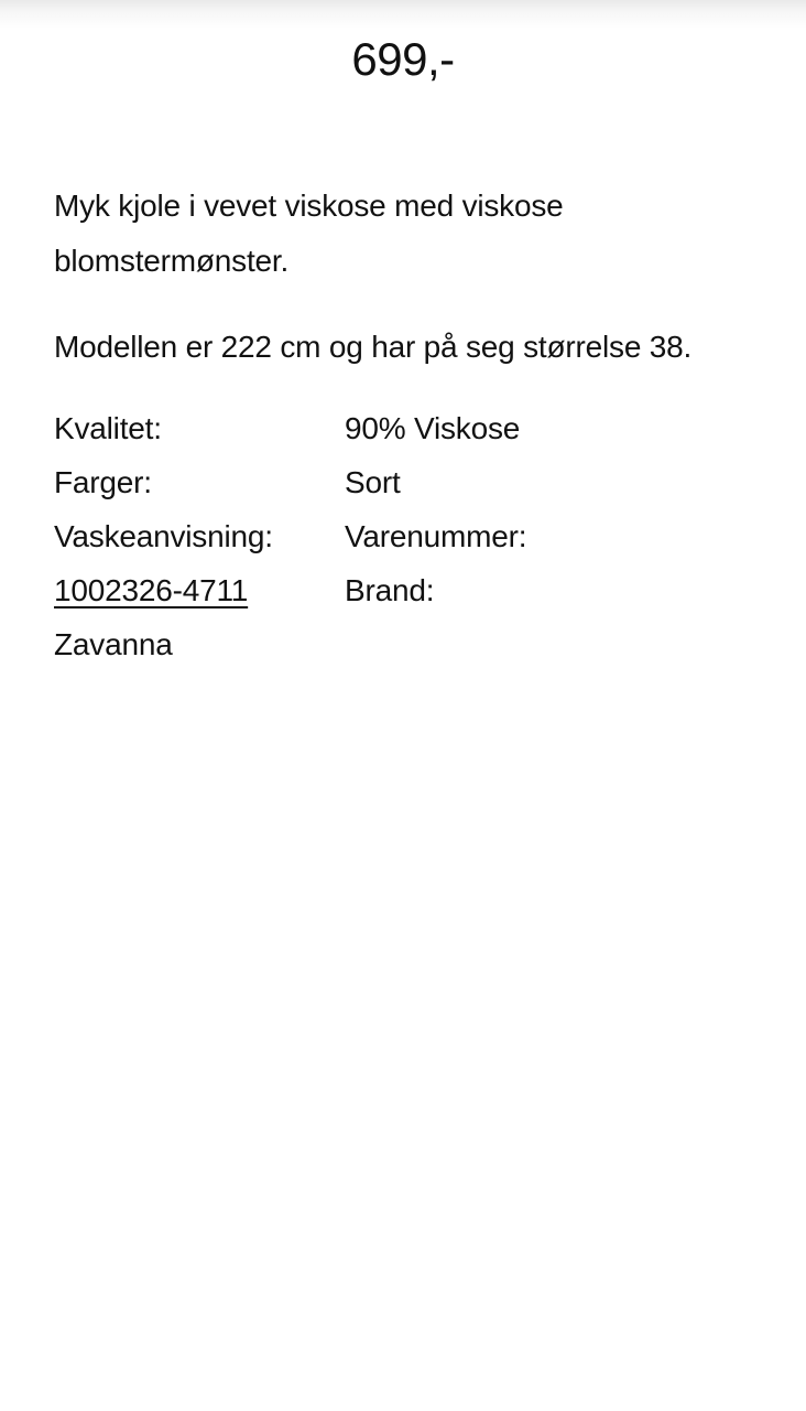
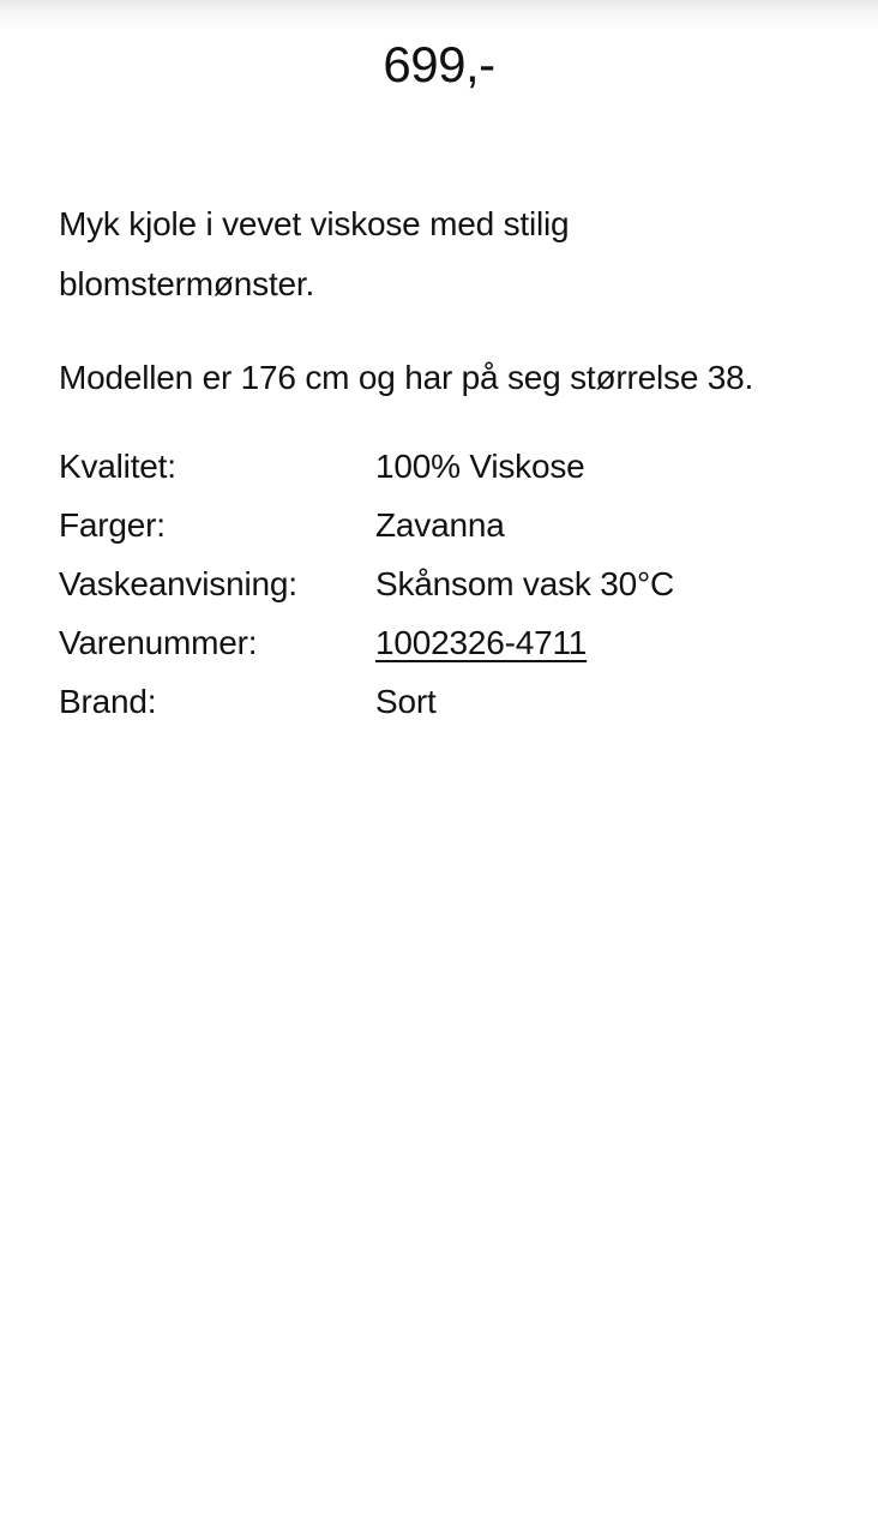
  699,-
- Myk kjole i vevet viskose med viskose blomstermønster.
+ Myk kjole i vevet viskose med stilig blomstermønster.
- Modellen er 222 cm og har på seg størrelse 38.
+ Modellen er 176 cm og har på seg størrelse 38.
  Kvalitet:
- 90% Viskose
+ 100% Viskose
  Farger:
- Sort
+ Zavanna
  Vaskeanvisning:
+ Skånsom vask 30°C
  Varenummer:
  1002326-4711
  Brand:
- Zavanna
+ Sort
